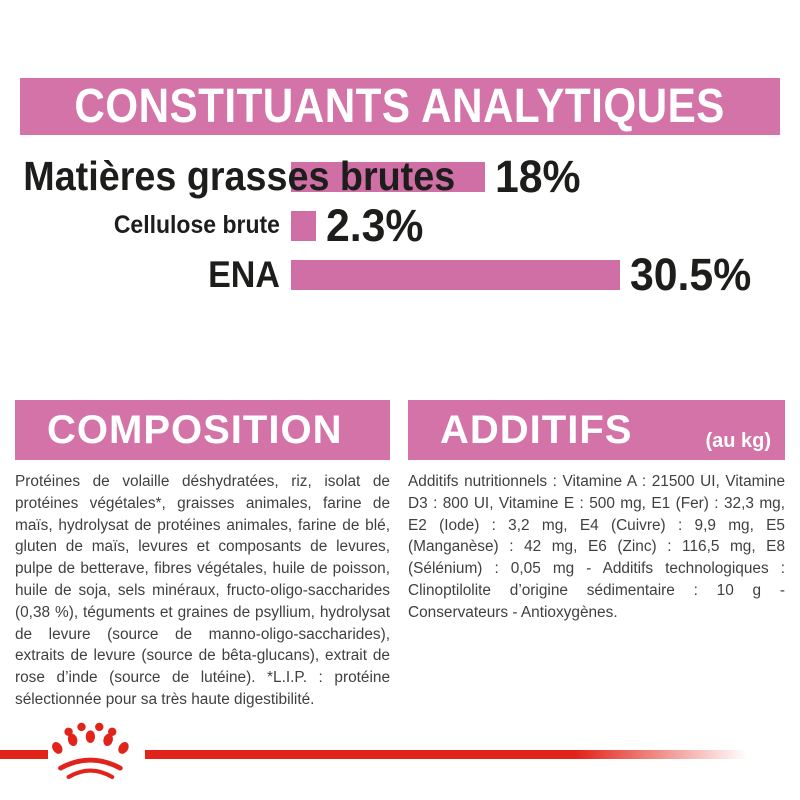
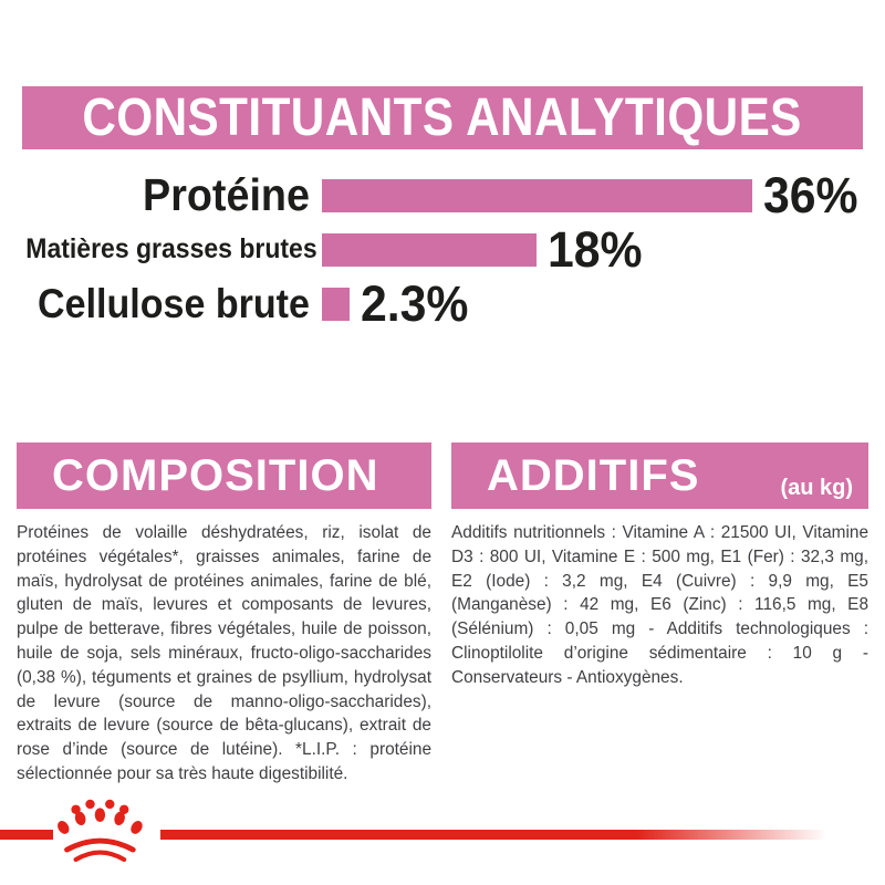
  CONSTITUANTS ANALYTIQUES
+ Protéine
+ 36%
  Matières grasses brutes
  18%
  Cellulose brute
  2.3%
- ENA
- 30.5%
  COMPOSITION
  Protéines de volaille déshydratées, riz, isolat de protéines végétales*, graisses animales, farine de maïs, hydrolysat de protéines animales, farine de blé, gluten de maïs, levures et composants de levures, pulpe de betterave, fibres végétales, huile de poisson, huile de soja, sels minéraux, fructo-oligo-saccharides (0,38 %), téguments et graines de psyllium, hydrolysat de levure (source de manno-oligo-saccharides), extraits de levure (source de bêta-glucans), extrait de rose d’inde (source de lutéine). *L.I.P. : protéine sélectionnée pour sa très haute digestibilité.
  ADDITIFS
  (au kg)
  Additifs nutritionnels : Vitamine A : 21500 UI, Vitamine D3 : 800 UI, Vitamine E : 500 mg, E1 (Fer) : 32,3 mg, E2 (Iode) : 3,2 mg, E4 (Cuivre) : 9,9 mg, E5 (Manganèse) : 42 mg, E6 (Zinc) : 116,5 mg, E8 (Sélénium) : 0,05 mg - Additifs technologiques : Clinoptilolite d’origine sédimentaire : 10 g - Conservateurs - Antioxygènes.
